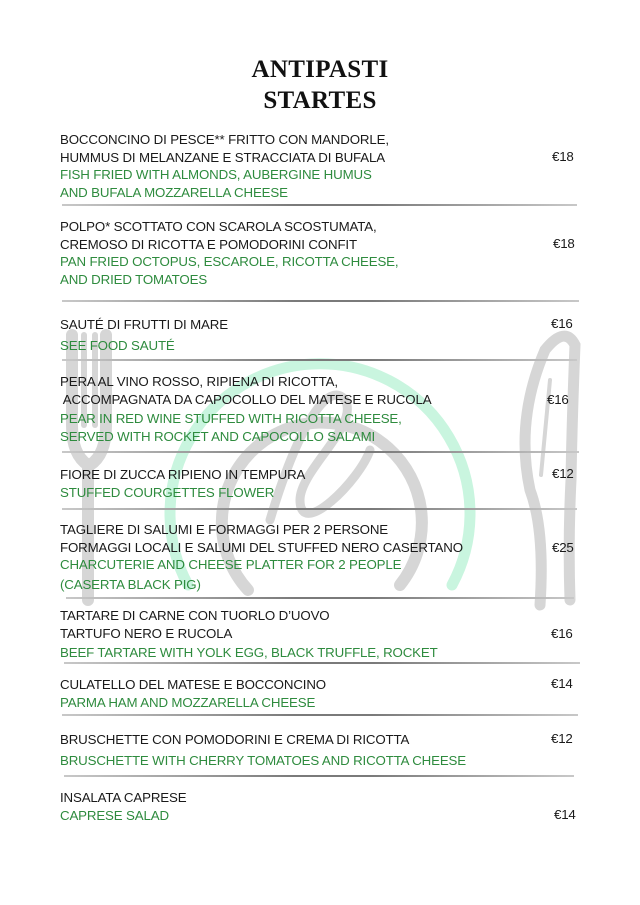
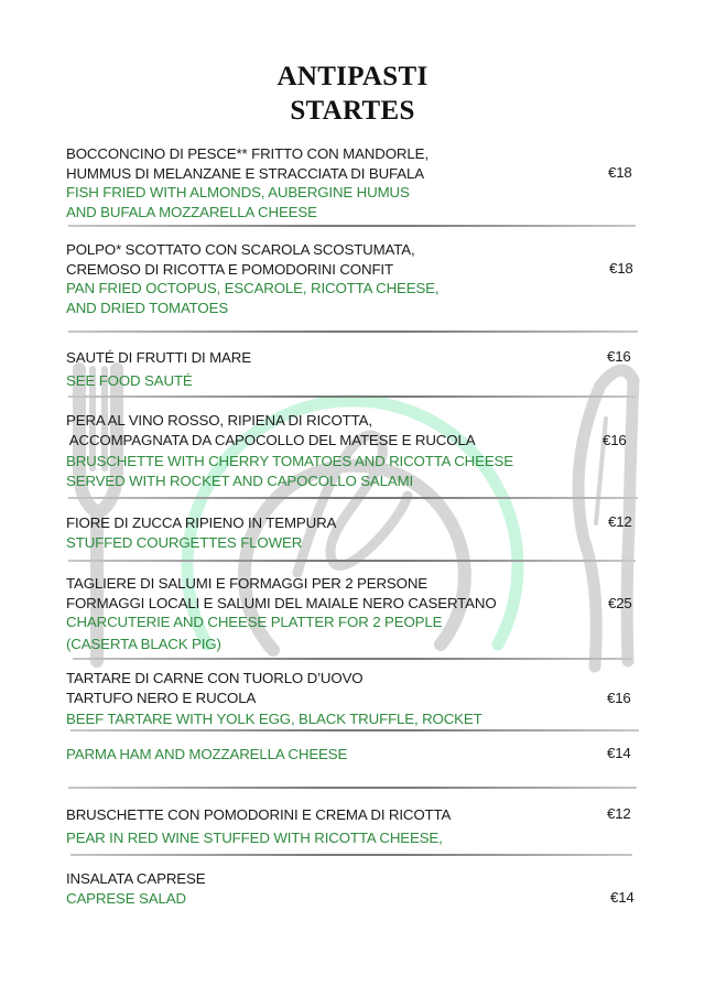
  ANTIPASTI
  STARTES
  BOCCONCINO DI PESCE** FRITTO CON MANDORLE,
  HUMMUS DI MELANZANE E STRACCIATA DI BUFALA
  FISH FRIED WITH ALMONDS, AUBERGINE HUMUS
  AND BUFALA MOZZARELLA CHEESE
  €18
  POLPO* SCOTTATO CON SCAROLA SCOSTUMATA,
  CREMOSO DI RICOTTA E POMODORINI CONFIT
  PAN FRIED OCTOPUS, ESCAROLE, RICOTTA CHEESE,
  AND DRIED TOMATOES
  €18
  SAUTÉ DI FRUTTI DI MARE
  SEE FOOD SAUTÉ
  €16
  PERA AL VINO ROSSO, RIPIENA DI RICOTTA,
  ACCOMPAGNATA DA CAPOCOLLO DEL MATESE E RUCOLA
- PEAR IN RED WINE STUFFED WITH RICOTTA CHEESE,
+ BRUSCHETTE WITH CHERRY TOMATOES AND RICOTTA CHEESE
  SERVED WITH ROCKET AND CAPOCOLLO SALAMI
  €16
  FIORE DI ZUCCA RIPIENO IN TEMPURA
  STUFFED COURGETTES FLOWER
  €12
  TAGLIERE DI SALUMI E FORMAGGI PER 2 PERSONE
- FORMAGGI LOCALI E SALUMI DEL STUFFED NERO CASERTANO
+ FORMAGGI LOCALI E SALUMI DEL MAIALE NERO CASERTANO
  CHARCUTERIE AND CHEESE PLATTER FOR 2 PEOPLE
  (CASERTA BLACK PIG)
  €25
  TARTARE DI CARNE CON TUORLO D’UOVO
  TARTUFO NERO E RUCOLA
  BEEF TARTARE WITH YOLK EGG, BLACK TRUFFLE, ROCKET
  €16
- CULATELLO DEL MATESE E BOCCONCINO
  PARMA HAM AND MOZZARELLA CHEESE
  €14
  BRUSCHETTE CON POMODORINI E CREMA DI RICOTTA
- BRUSCHETTE WITH CHERRY TOMATOES AND RICOTTA CHEESE
+ PEAR IN RED WINE STUFFED WITH RICOTTA CHEESE,
  €12
  INSALATA CAPRESE
  CAPRESE SALAD
  €14
